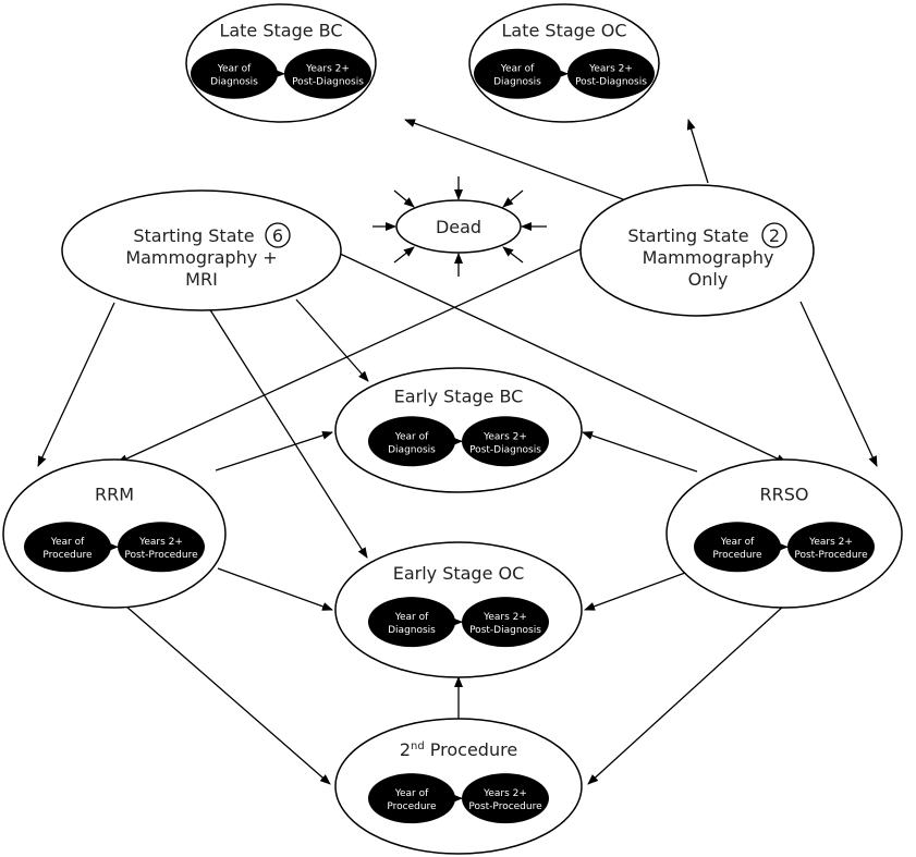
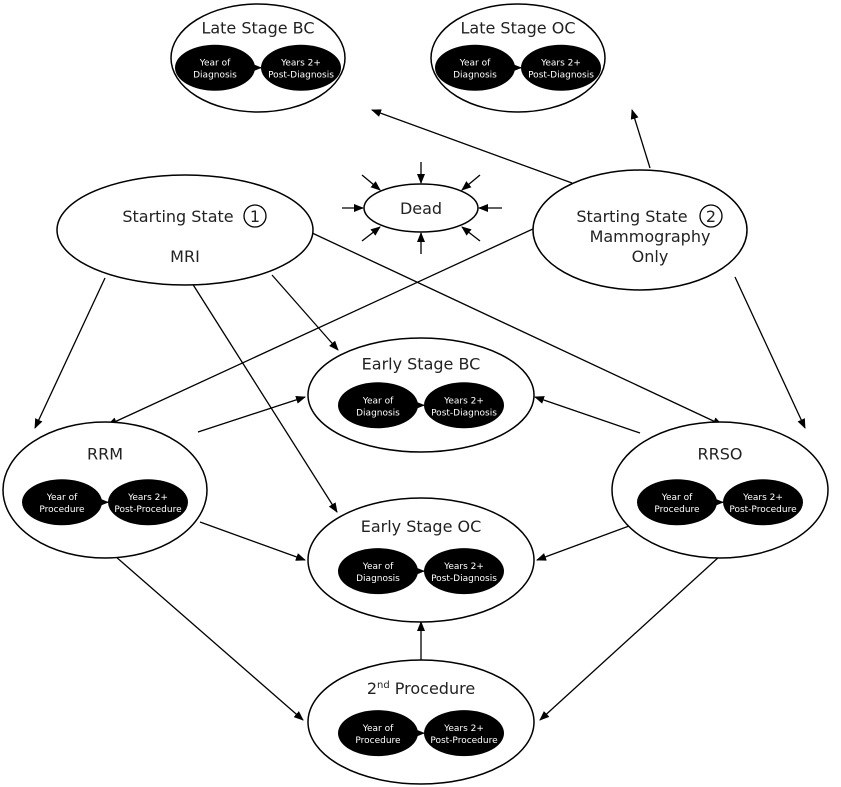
  Dead
  Starting State
- Mammography +
  MRI
- 6
+ 1
  Starting State
  Mammography
  Only
  2
  Late Stage BC
  Year of
  Diagnosis
  Years 2+
  Post-Diagnosis
  Late Stage OC
  Year of
  Diagnosis
  Years 2+
  Post-Diagnosis
  Early Stage BC
  Year of
  Diagnosis
  Years 2+
  Post-Diagnosis
  RRM
  Year of
  Procedure
  Years 2+
  Post-Procedure
  RRSO
  Year of
  Procedure
  Years 2+
  Post-Procedure
  Early Stage OC
  Year of
  Diagnosis
  Years 2+
  Post-Diagnosis
  2nd Procedure
  Year of
  Procedure
  Years 2+
  Post-Procedure
